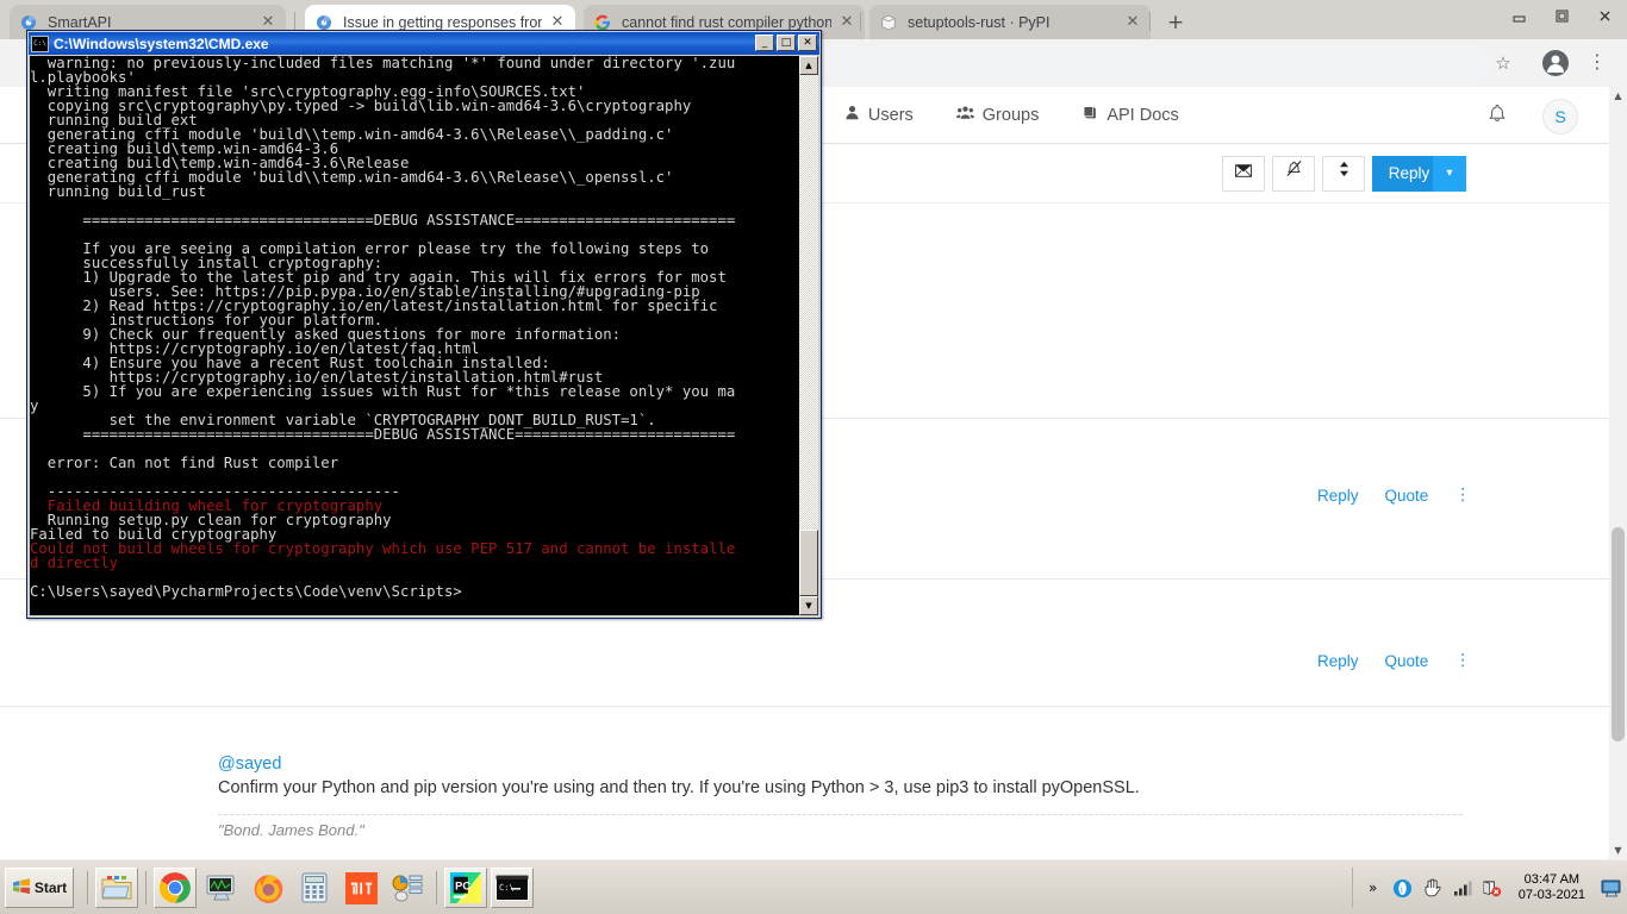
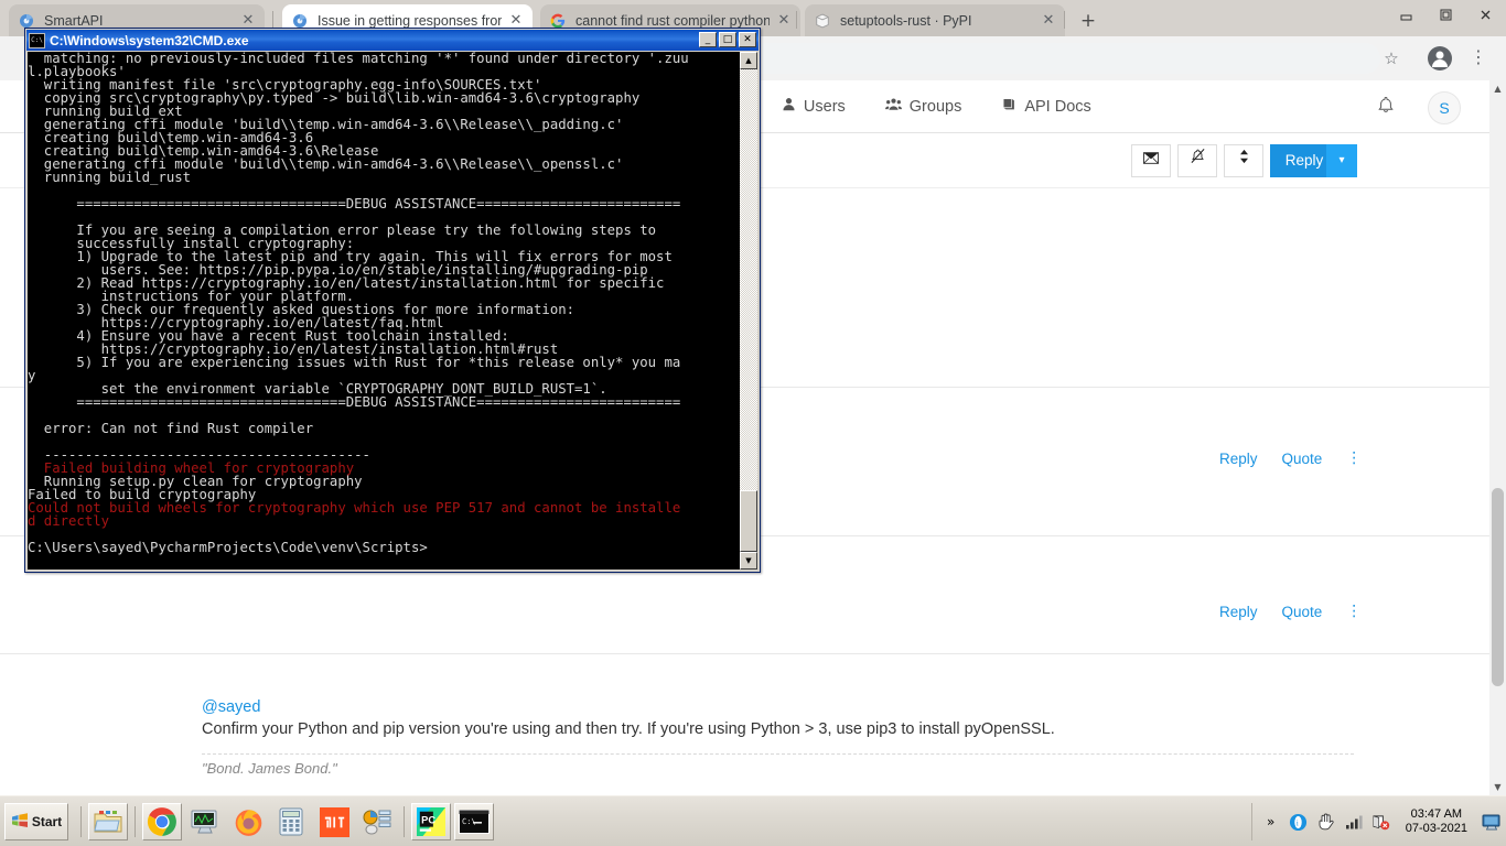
  SmartAPI
  ✕
  Issue in getting responses fro
  ✕
  cannot find rust compiler python
  ✕
  setuptools-rust · PyPI
  ✕
  +
  ☆
  ⋮
  Users
  Groups
  API Docs
  S
  Reply
  ▾
  Reply
  Quote
  ⋮
  Reply
  Quote
  ⋮
  @sayed
  Confirm your Python and pip version you're using and then try. If you're using Python > 3, use pip3 to install pyOpenSSL.
  "Bond. James Bond."
  ▲
  ▼
  C:\Windows\system32\CMD.exe
  _
  □
  ✕
- warning: no previously-included files matching '*' found under directory '.zuu
+ matching: no previously-included files matching '*' found under directory '.zuu
  l.playbooks'
  writing manifest file 'src\cryptography.egg-info\SOURCES.txt'
  copying src\cryptography\py.typed -> build\lib.win-amd64-3.6\cryptography
  running build_ext
  generating cffi module 'build\\temp.win-amd64-3.6\\Release\\_padding.c'
  creating build\temp.win-amd64-3.6
  creating build\temp.win-amd64-3.6\Release
  generating cffi module 'build\\temp.win-amd64-3.6\\Release\\_openssl.c'
  running build_rust
  =================================DEBUG ASSISTANCE=========================
  If you are seeing a compilation error please try the following steps to
  successfully install cryptography:
  1) Upgrade to the latest pip and try again. This will fix errors for most
  users. See: https://pip.pypa.io/en/stable/installing/#upgrading-pip
  2) Read https://cryptography.io/en/latest/installation.html for specific
  instructions for your platform.
- 9) Check our frequently asked questions for more information:
+ 3) Check our frequently asked questions for more information:
  https://cryptography.io/en/latest/faq.html
  4) Ensure you have a recent Rust toolchain installed:
  https://cryptography.io/en/latest/installation.html#rust
  5) If you are experiencing issues with Rust for *this release only* you ma
  y
  set the environment variable `CRYPTOGRAPHY_DONT_BUILD_RUST=1`.
  =================================DEBUG ASSISTANCE=========================
  error: Can not find Rust compiler
  ----------------------------------------
  Failed building wheel for cryptography
  Running setup.py clean for cryptography
  Failed to build cryptography
  Could not build wheels for cryptography which use PEP 517 and cannot be installe
  d directly
  C:\Users\sayed\PycharmProjects\Code\venv\Scripts>
  ▲
  ▼
  Start
  PC
  »
  i
  03:47 AM
  07-03-2021
